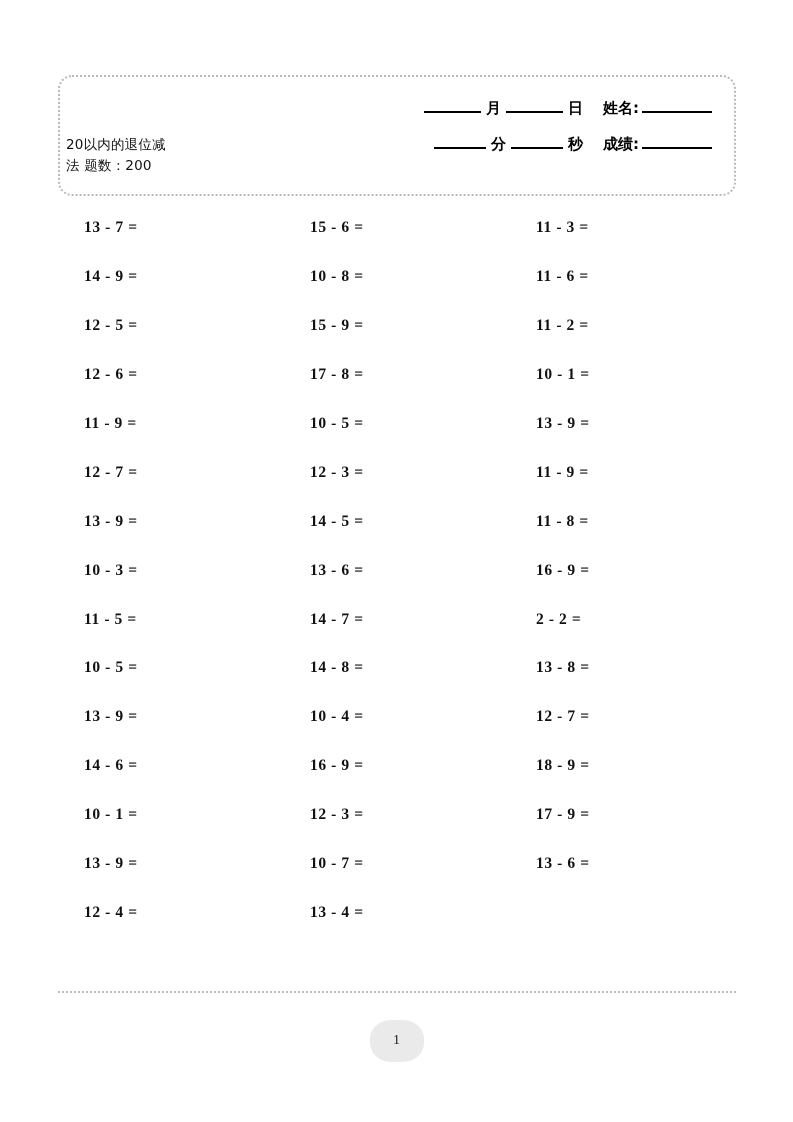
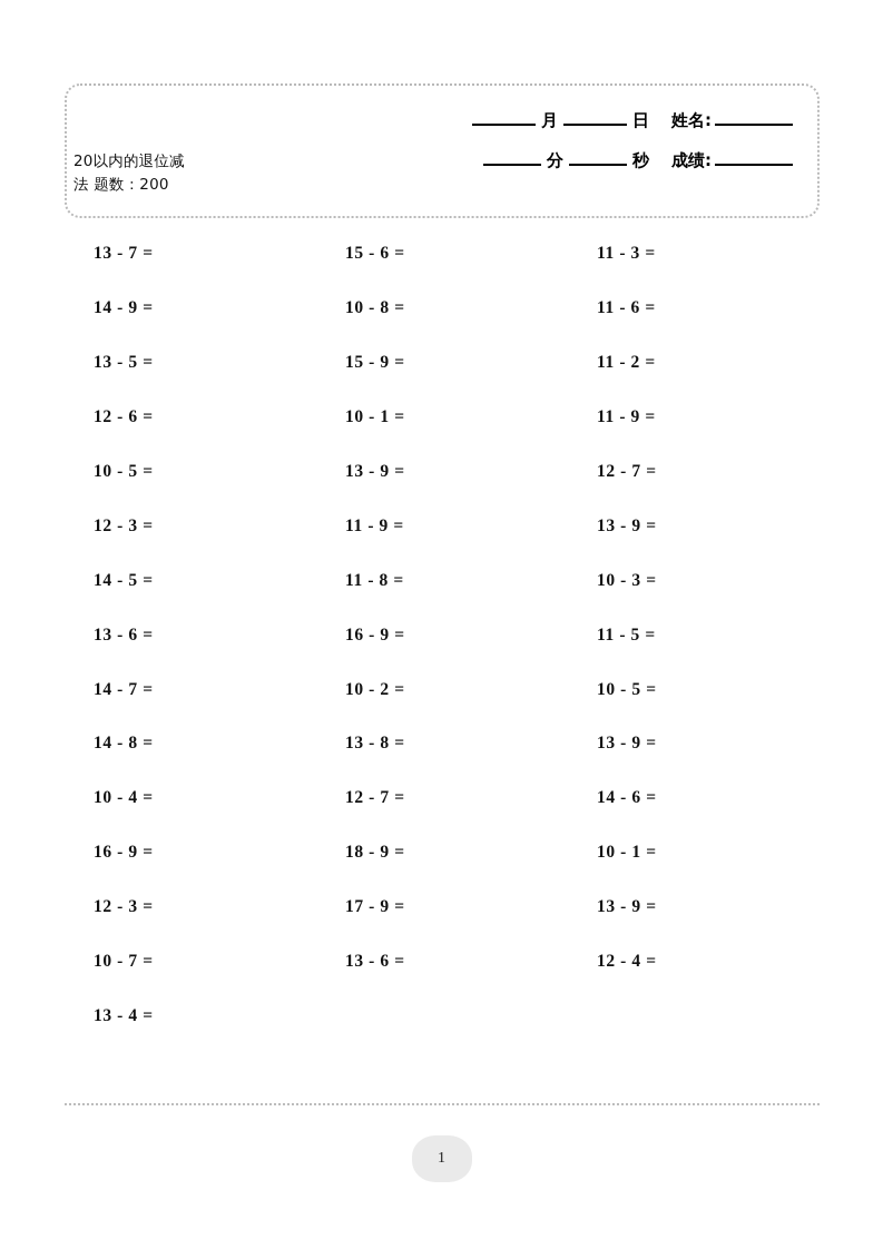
  20以内的退位减
  法 题数：200
  月
  日
  姓名:
  分
  秒
  成绩:
  13 - 7 =
  15 - 6 =
  11 - 3 =
  14 - 9 =
  10 - 8 =
  11 - 6 =
- 12 - 5 =
+ 13 - 5 =
  15 - 9 =
  11 - 2 =
  12 - 6 =
- 17 - 8 =
  10 - 1 =
  11 - 9 =
  10 - 5 =
  13 - 9 =
  12 - 7 =
  12 - 3 =
  11 - 9 =
  13 - 9 =
  14 - 5 =
  11 - 8 =
  10 - 3 =
  13 - 6 =
  16 - 9 =
  11 - 5 =
  14 - 7 =
- 2 - 2 =
+ 10 - 2 =
  10 - 5 =
  14 - 8 =
  13 - 8 =
  13 - 9 =
  10 - 4 =
  12 - 7 =
  14 - 6 =
  16 - 9 =
  18 - 9 =
  10 - 1 =
  12 - 3 =
  17 - 9 =
  13 - 9 =
  10 - 7 =
  13 - 6 =
  12 - 4 =
  13 - 4 =
  1
